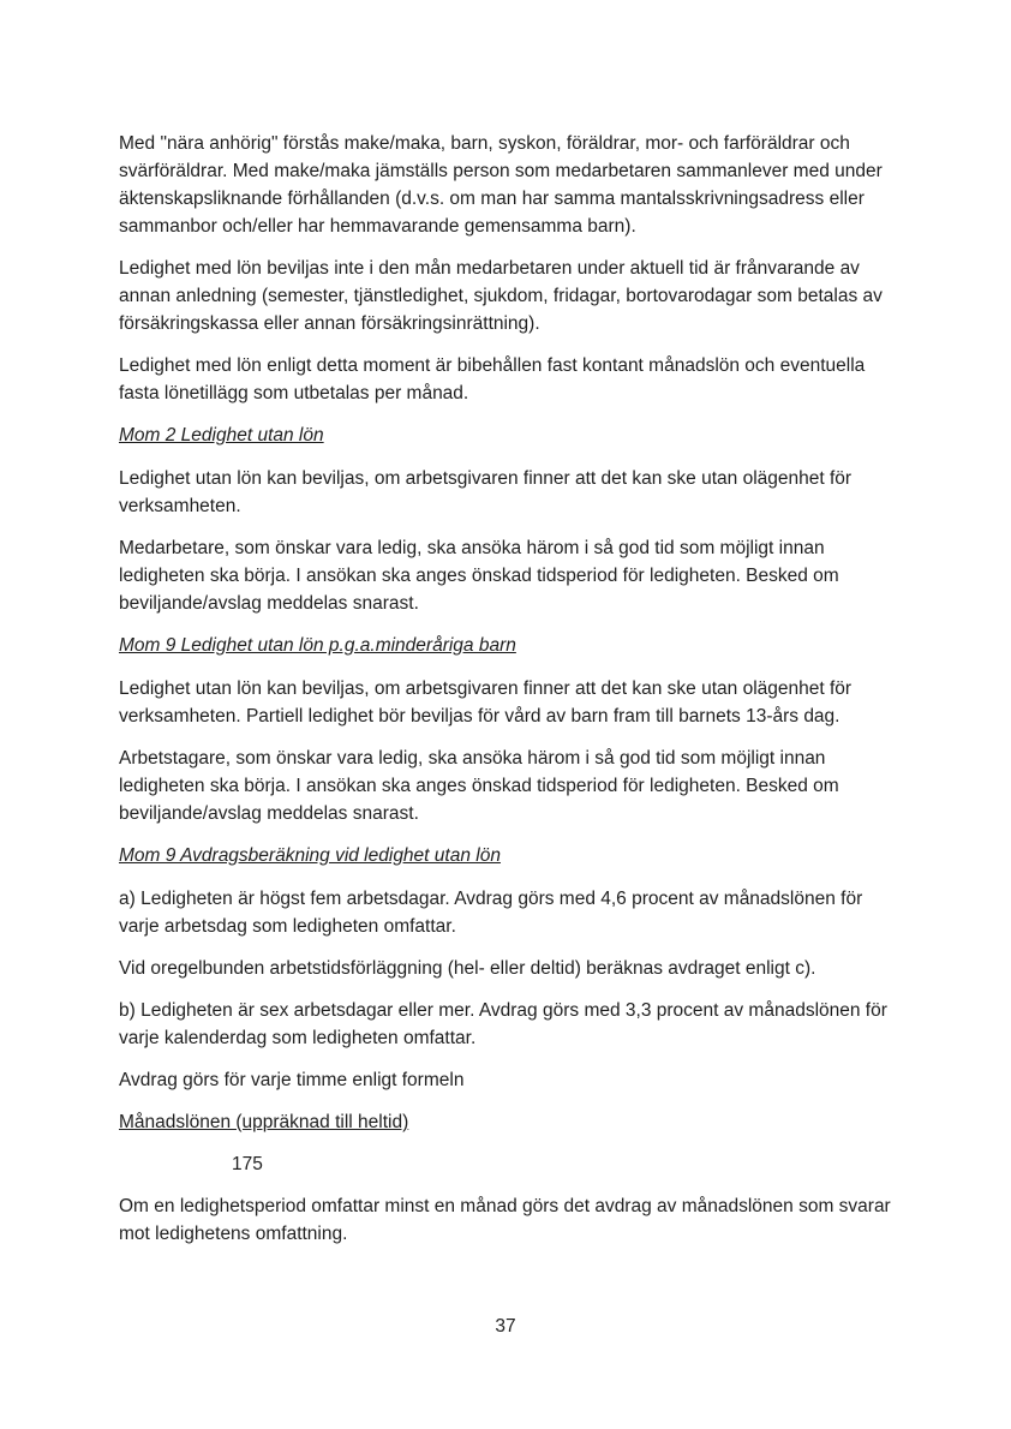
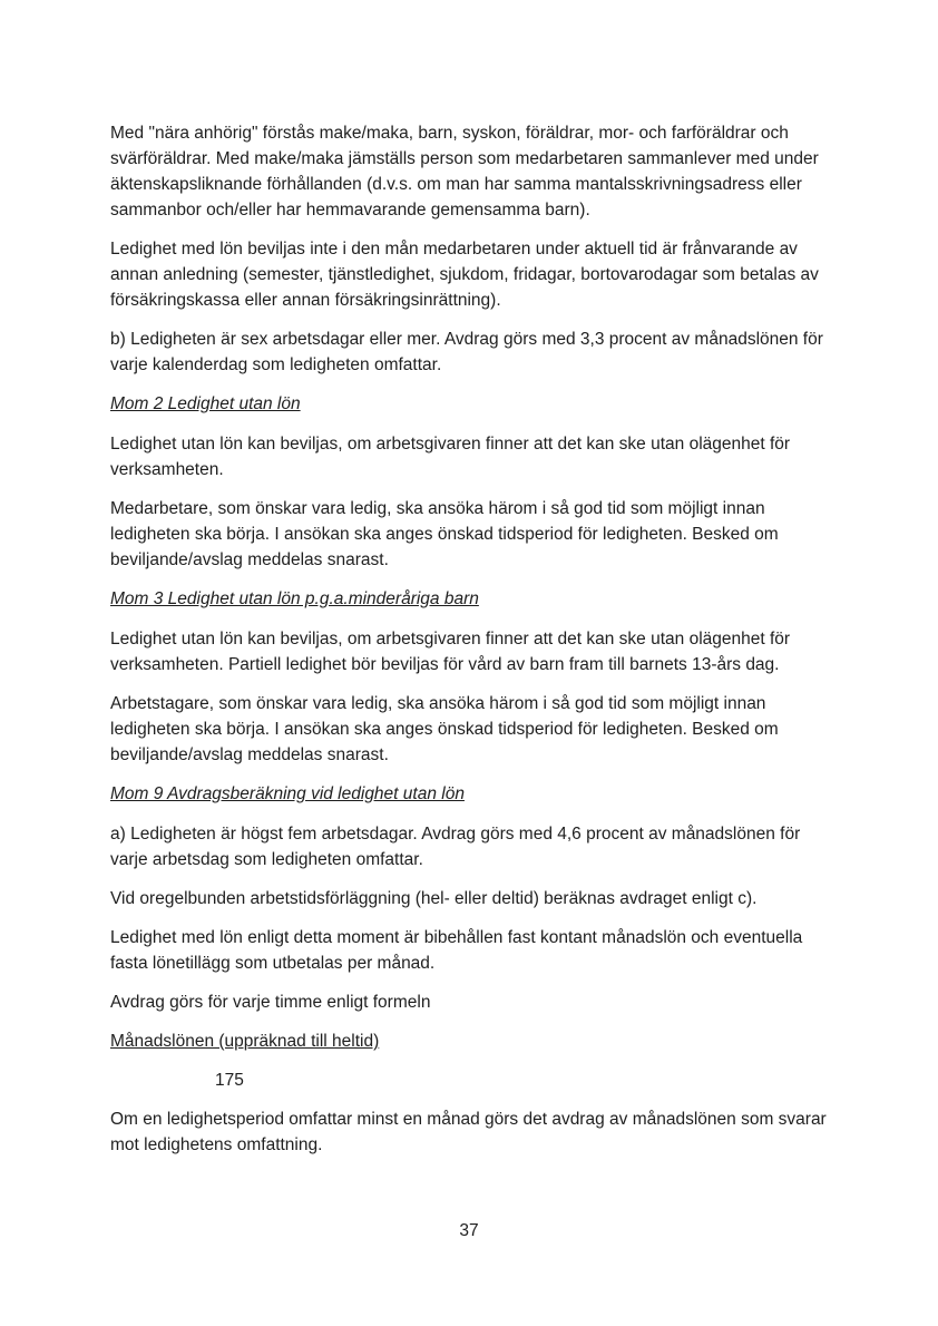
  Med "nära anhörig" förstås make/maka, barn, syskon, föräldrar, mor- och farföräldrar och svärföräldrar. Med make/maka jämställs person som medarbetaren sammanlever med under äktenskapsliknande förhållanden (d.v.s. om man har samma mantalsskrivningsadress eller sammanbor och/eller har hemmavarande gemensamma barn).
  Ledighet med lön beviljas inte i den mån medarbetaren under aktuell tid är frånvarande av annan anledning (semester, tjänstledighet, sjukdom, fridagar, bortovarodagar som betalas av försäkringskassa eller annan försäkringsinrättning).
- Ledighet med lön enligt detta moment är bibehållen fast kontant månadslön och eventuella fasta lönetillägg som utbetalas per månad.
+ b) Ledigheten är sex arbetsdagar eller mer. Avdrag görs med 3,3 procent av månadslönen för varje kalenderdag som ledigheten omfattar.
  Mom 2 Ledighet utan lön
  Ledighet utan lön kan beviljas, om arbetsgivaren finner att det kan ske utan olägenhet för verksamheten.
  Medarbetare, som önskar vara ledig, ska ansöka härom i så god tid som möjligt innan ledigheten ska börja. I ansökan ska anges önskad tidsperiod för ledigheten. Besked om beviljande/avslag meddelas snarast.
- Mom 9 Ledighet utan lön p.g.a.minderåriga barn
+ Mom 3 Ledighet utan lön p.g.a.minderåriga barn
  Ledighet utan lön kan beviljas, om arbetsgivaren finner att det kan ske utan olägenhet för verksamheten. Partiell ledighet bör beviljas för vård av barn fram till barnets 13-års dag.
  Arbetstagare, som önskar vara ledig, ska ansöka härom i så god tid som möjligt innan ledigheten ska börja. I ansökan ska anges önskad tidsperiod för ledigheten. Besked om beviljande/avslag meddelas snarast.
  Mom 9 Avdragsberäkning vid ledighet utan lön
  a) Ledigheten är högst fem arbetsdagar. Avdrag görs med 4,6 procent av månadslönen för varje arbetsdag som ledigheten omfattar.
  Vid oregelbunden arbetstidsförläggning (hel- eller deltid) beräknas avdraget enligt c).
- b) Ledigheten är sex arbetsdagar eller mer. Avdrag görs med 3,3 procent av månadslönen för varje kalenderdag som ledigheten omfattar.
+ Ledighet med lön enligt detta moment är bibehållen fast kontant månadslön och eventuella fasta lönetillägg som utbetalas per månad.
  Avdrag görs för varje timme enligt formeln
  Månadslönen (uppräknad till heltid)
  175
  Om en ledighetsperiod omfattar minst en månad görs det avdrag av månadslönen som svarar mot ledighetens omfattning.
  37
